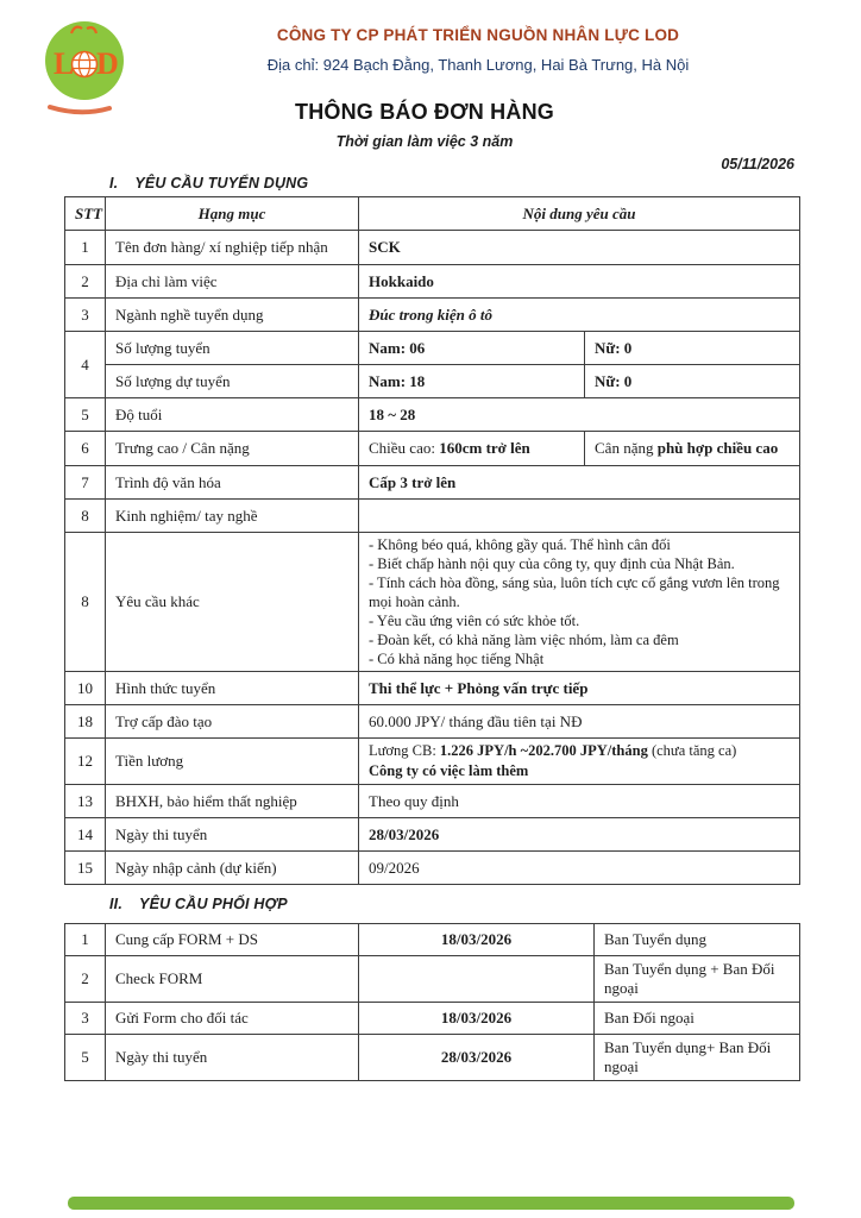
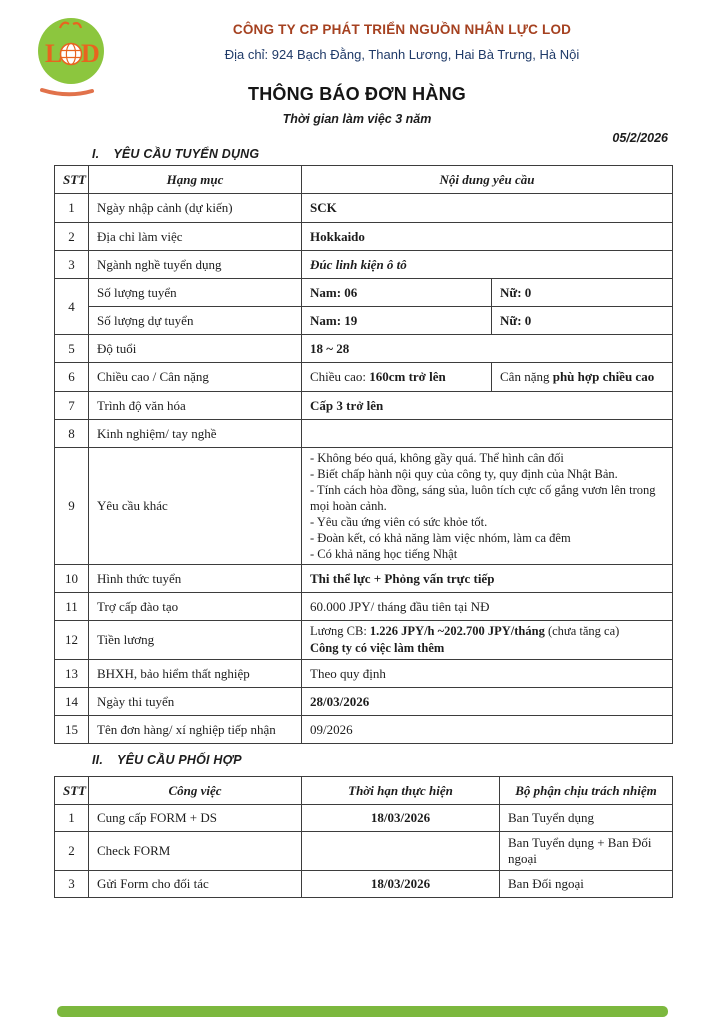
  L
  D
  CÔNG TY CP PHÁT TRIỂN NGUỒN NHÂN LỰC LOD
  Địa chỉ: 924 Bạch Đằng, Thanh Lương, Hai Bà Trưng, Hà Nội
  THÔNG BÁO ĐƠN HÀNG
  Thời gian làm việc 3 năm
- 05/11/2026
+ 05/2/2026
  I. YÊU CẦU TUYỂN DỤNG
  STT	Hạng mục	Nội dung yêu cầu
- 1	Tên đơn hàng/ xí nghiệp tiếp nhận	SCK
+ 1	Ngày nhập cảnh (dự kiến)	SCK
  2	Địa chỉ làm việc	Hokkaido
- 3	Ngành nghề tuyển dụng	Đúc trong kiện ô tô
+ 3	Ngành nghề tuyển dụng	Đúc linh kiện ô tô
  4	Số lượng tuyển	Nam: 06	Nữ: 0
- Số lượng dự tuyển	Nam: 18	Nữ: 0
+ Số lượng dự tuyển	Nam: 19	Nữ: 0
  5	Độ tuổi	18 ~ 28
- 6	Trưng cao / Cân nặng	Chiều cao: 160cm trở lên	Cân nặng phù hợp chiều cao
+ 6	Chiều cao / Cân nặng	Chiều cao: 160cm trở lên	Cân nặng phù hợp chiều cao
  7	Trình độ văn hóa	Cấp 3 trở lên
  8	Kinh nghiệm/ tay nghề
- 8	Yêu cầu khác	- Không béo quá, không gầy quá. Thể hình cân đối - Biết chấp hành nội quy của công ty, quy định của Nhật Bản. - Tính cách hòa đồng, sáng sủa, luôn tích cực cố gắng vươn lên trong mọi hoàn cảnh. - Yêu cầu ứng viên có sức khỏe tốt. - Đoàn kết, có khả năng làm việc nhóm, làm ca đêm - Có khả năng học tiếng Nhật
+ 9	Yêu cầu khác	- Không béo quá, không gầy quá. Thể hình cân đối - Biết chấp hành nội quy của công ty, quy định của Nhật Bản. - Tính cách hòa đồng, sáng sủa, luôn tích cực cố gắng vươn lên trong mọi hoàn cảnh. - Yêu cầu ứng viên có sức khỏe tốt. - Đoàn kết, có khả năng làm việc nhóm, làm ca đêm - Có khả năng học tiếng Nhật
  10	Hình thức tuyển	Thi thể lực + Phỏng vấn trực tiếp
- 18	Trợ cấp đào tạo	60.000 JPY/ tháng đầu tiên tại NĐ
+ 11	Trợ cấp đào tạo	60.000 JPY/ tháng đầu tiên tại NĐ
  12	Tiền lương	Lương CB: 1.226 JPY/h ~202.700 JPY/tháng (chưa tăng ca) Công ty có việc làm thêm
  13	BHXH, bảo hiểm thất nghiệp	Theo quy định
  14	Ngày thi tuyển	28/03/2026
- 15	Ngày nhập cảnh (dự kiến)	09/2026
+ 15	Tên đơn hàng/ xí nghiệp tiếp nhận	09/2026
  II. YÊU CẦU PHỐI HỢP
+ STT	Công việc	Thời hạn thực hiện	Bộ phận chịu trách nhiệm
  1	Cung cấp FORM + DS	18/03/2026	Ban Tuyển dụng
  2	Check FORM		Ban Tuyển dụng + Ban Đối ngoại
  3	Gửi Form cho đối tác	18/03/2026	Ban Đối ngoại
- 5	Ngày thi tuyển	28/03/2026	Ban Tuyển dụng+ Ban Đối ngoại
